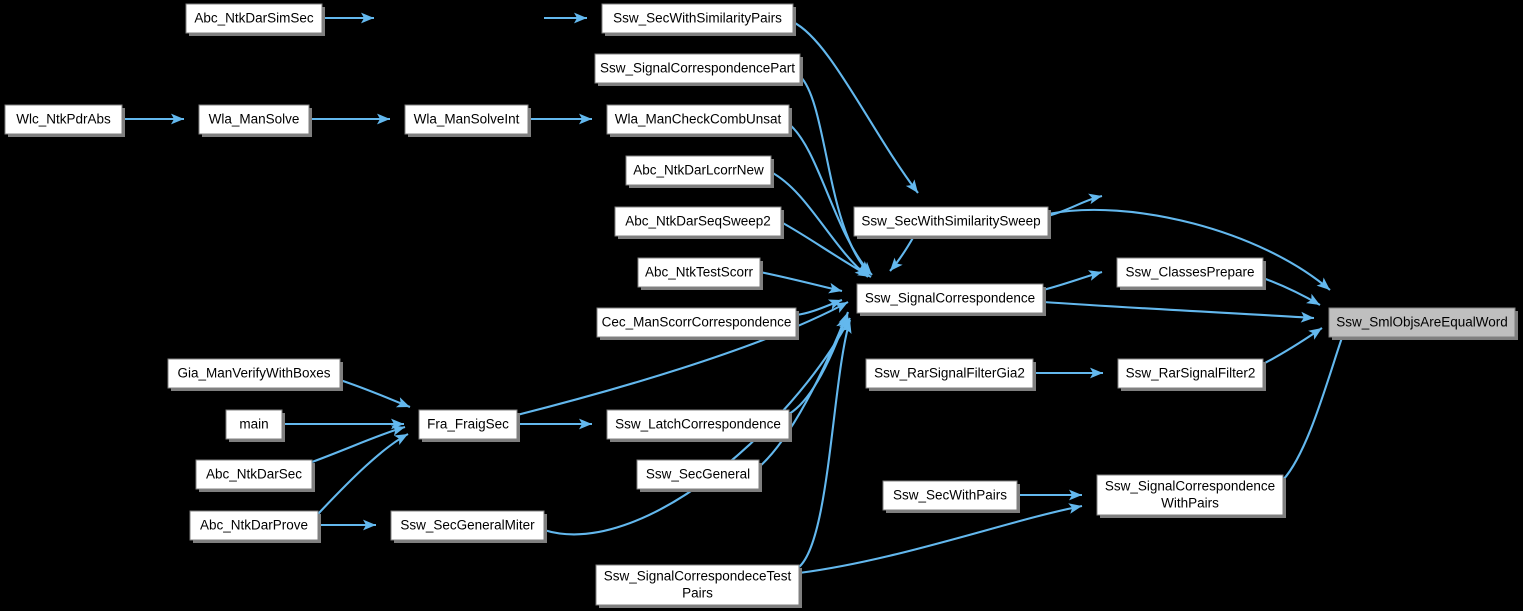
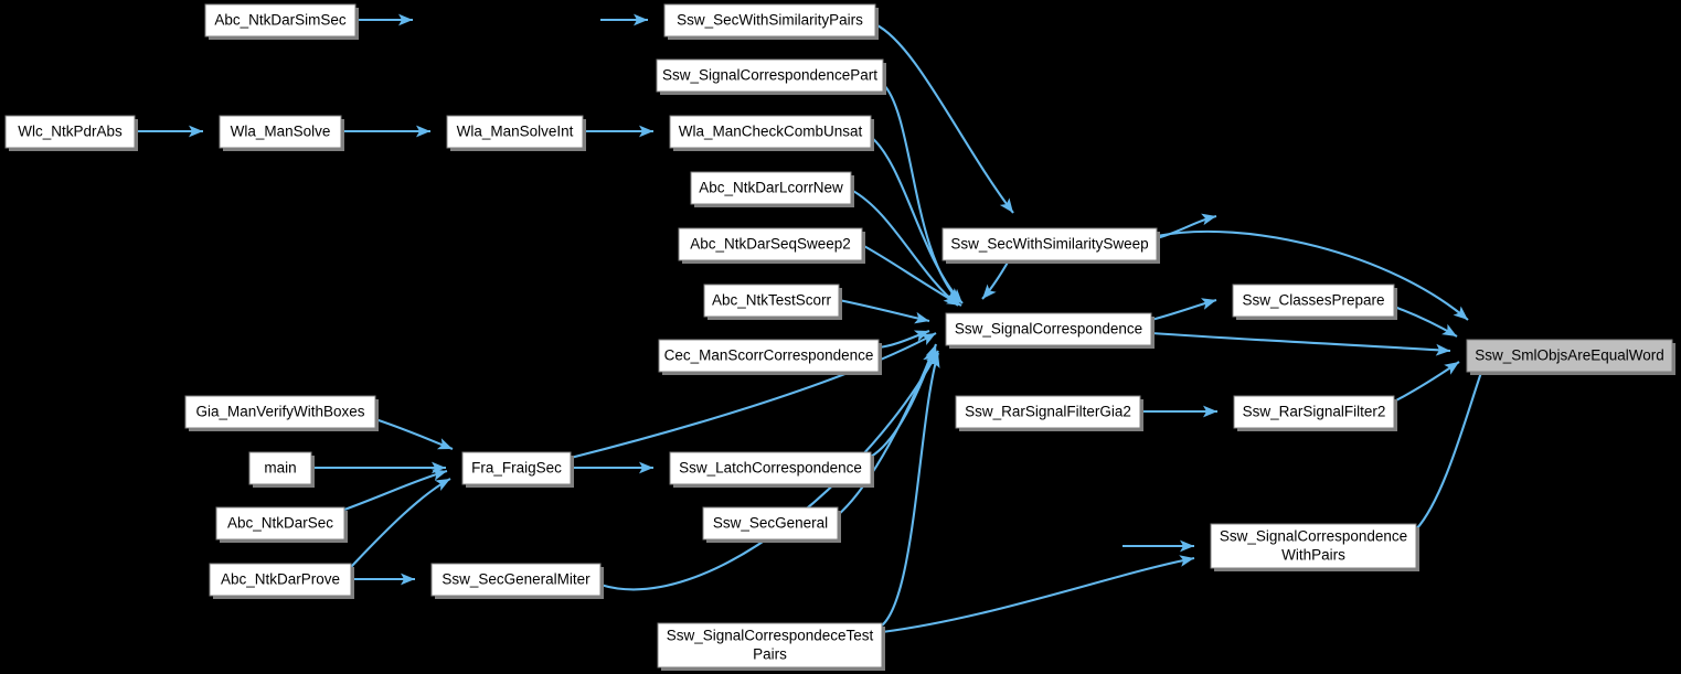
  Abc_NtkDarSimSec
  Ssw_SecWithSimilarityPairs
  Ssw_SignalCorrespondencePart
  Wlc_NtkPdrAbs
  Wla_ManSolve
  Wla_ManSolveInt
  Wla_ManCheckCombUnsat
  Abc_NtkDarLcorrNew
  Abc_NtkDarSeqSweep2
  Abc_NtkTestScorr
  Cec_ManScorrCorrespondence
  Ssw_SecWithSimilaritySweep
  Ssw_SignalCorrespondence
  Ssw_ClassesPrepare
  Ssw_SmlObjsAreEqualWord
  Gia_ManVerifyWithBoxes
  main
  Abc_NtkDarSec
  Abc_NtkDarProve
  Fra_FraigSec
  Ssw_SecGeneralMiter
  Ssw_LatchCorrespondence
  Ssw_SecGeneral
  Ssw_RarSignalFilterGia2
  Ssw_RarSignalFilter2
- Ssw_SecWithPairs
  Ssw_SignalCorrespondence WithPairs
  Ssw_SignalCorrespondeceTest Pairs
